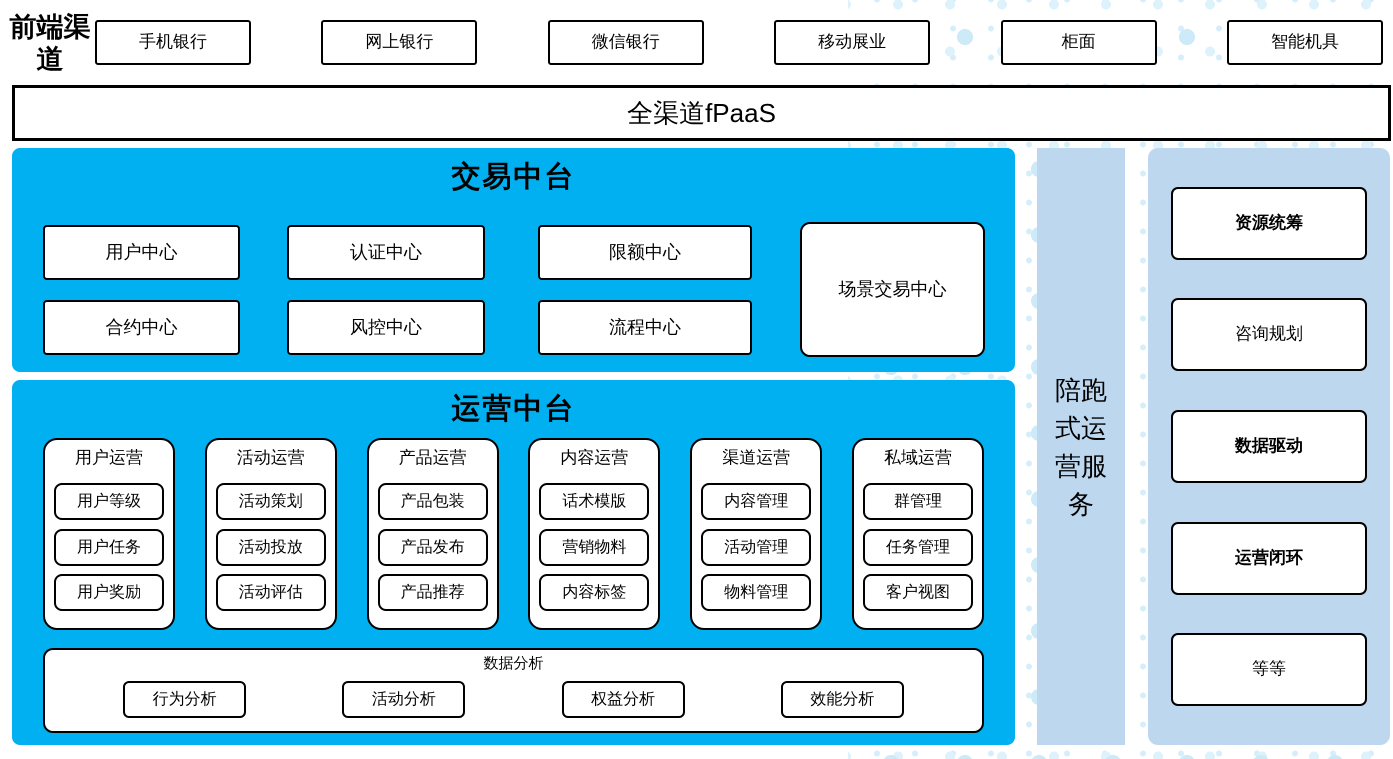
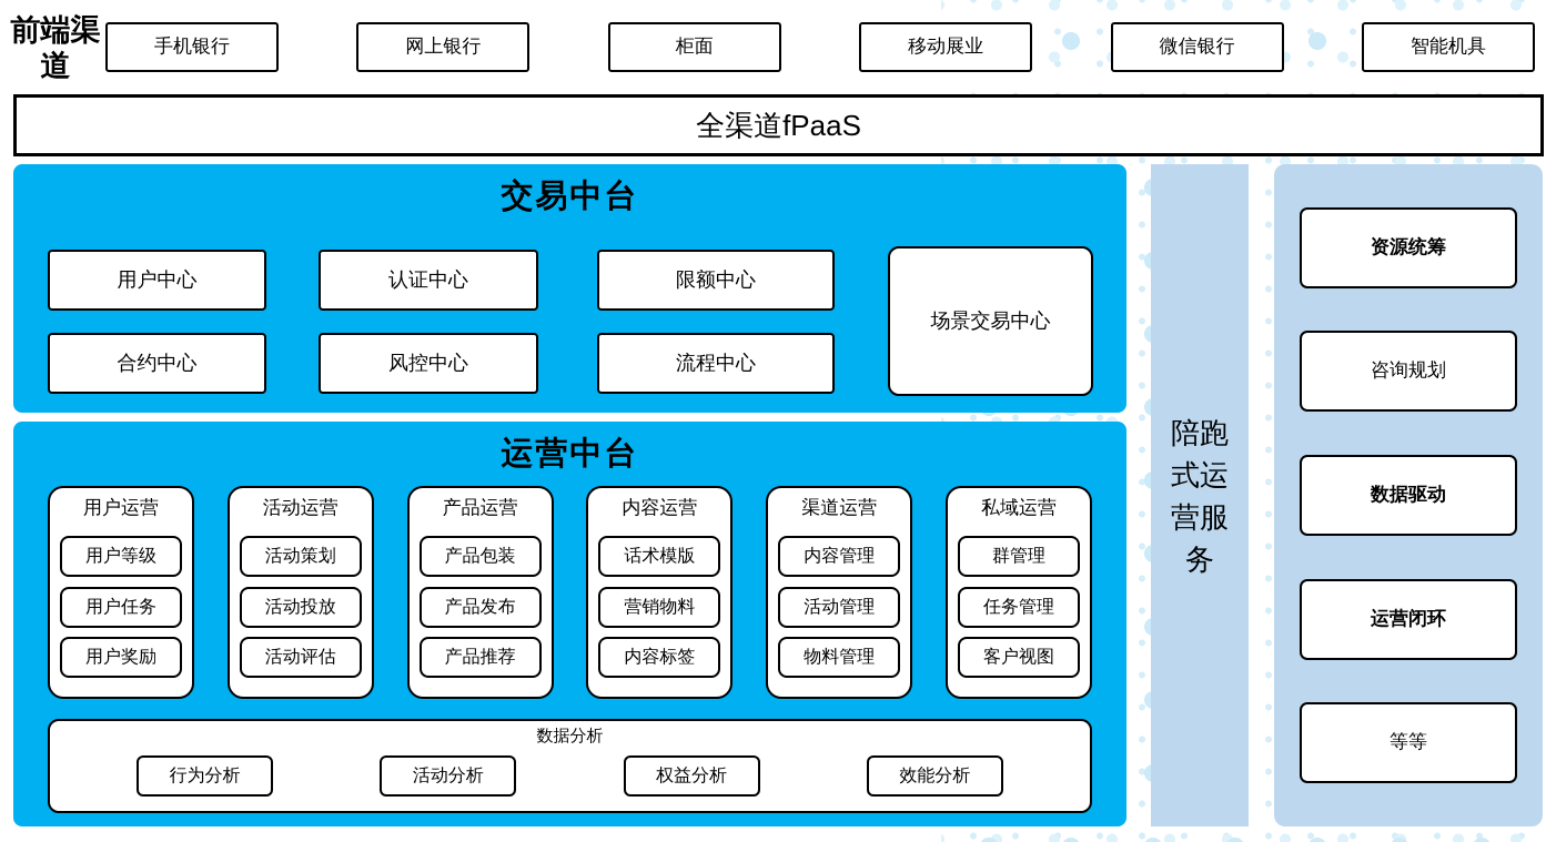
  前端渠道
  手机银行
  网上银行
- 微信银行
+ 柜面
  移动展业
- 柜面
+ 微信银行
  智能机具
  全渠道fPaaS
  交易中台
  用户中心
  认证中心
  限额中心
  合约中心
  风控中心
  流程中心
  场景交易中心
  运营中台
  用户运营
  用户等级
  用户任务
  用户奖励
  活动运营
  活动策划
  活动投放
  活动评估
  产品运营
  产品包装
  产品发布
  产品推荐
  内容运营
  话术模版
  营销物料
  内容标签
  渠道运营
  内容管理
  活动管理
  物料管理
  私域运营
  群管理
  任务管理
  客户视图
  数据分析
  行为分析
  活动分析
  权益分析
  效能分析
  陪跑式运营服务
  资源统筹
  咨询规划
  数据驱动
  运营闭环
  等等
